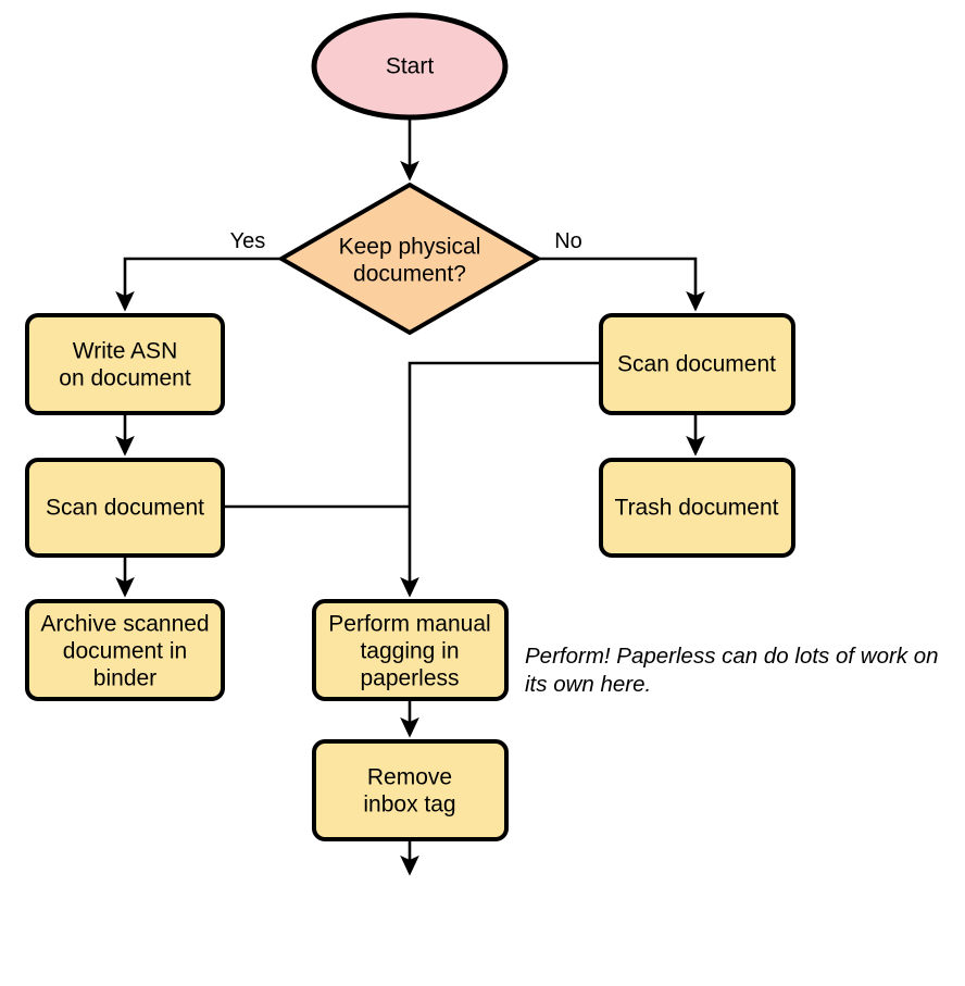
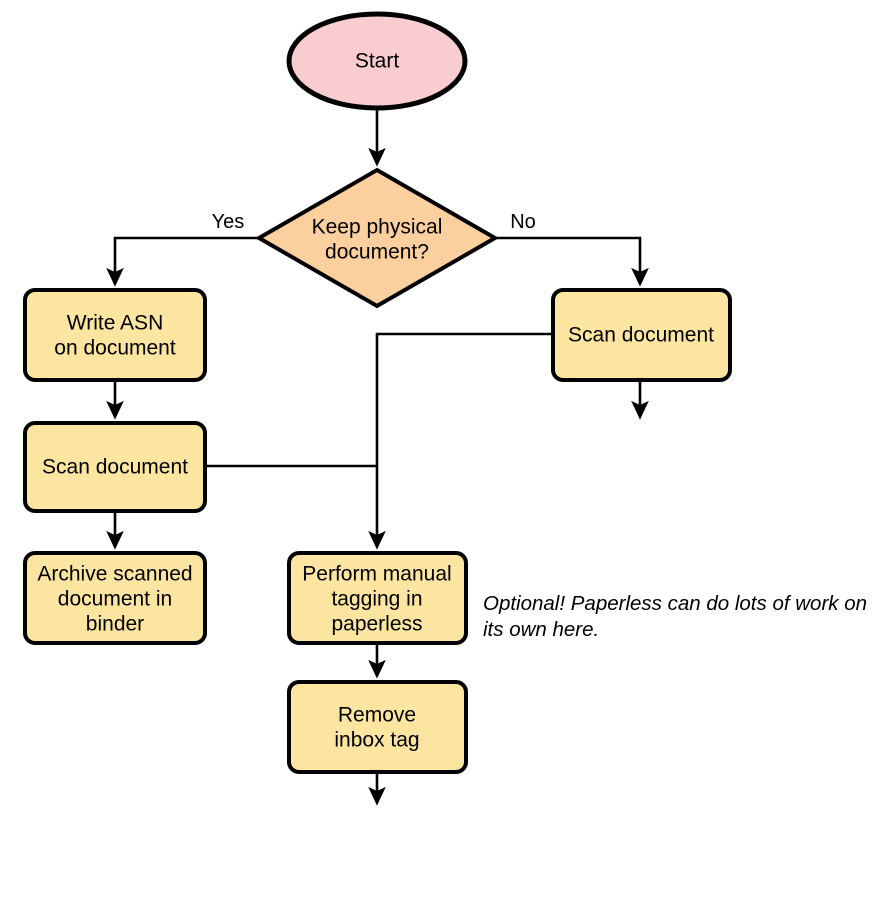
  Yes
  No
  Start
  Keep physical
  document?
  Write ASN
  on document
  Scan document
  Archive scanned
  document in
  binder
  Scan document
- Trash document
  Perform manual
  tagging in
  paperless
  Remove
  inbox tag
- Perform! Paperless can do lots of work on
+ Optional! Paperless can do lots of work on
  its own here.
